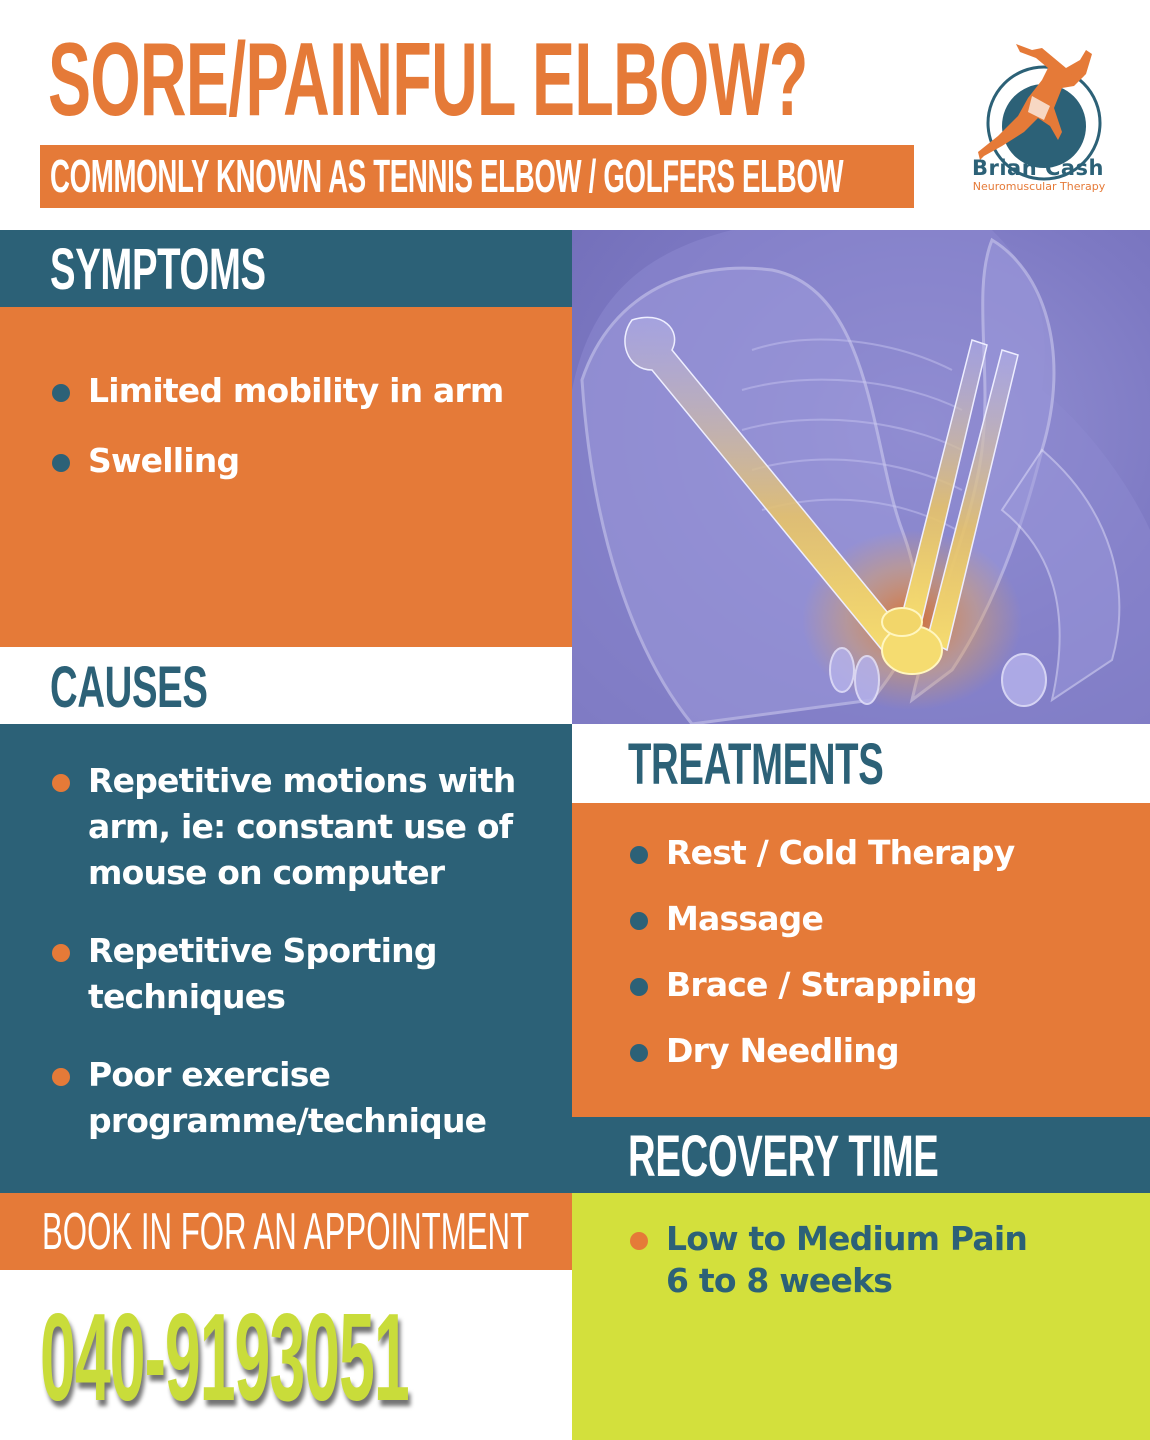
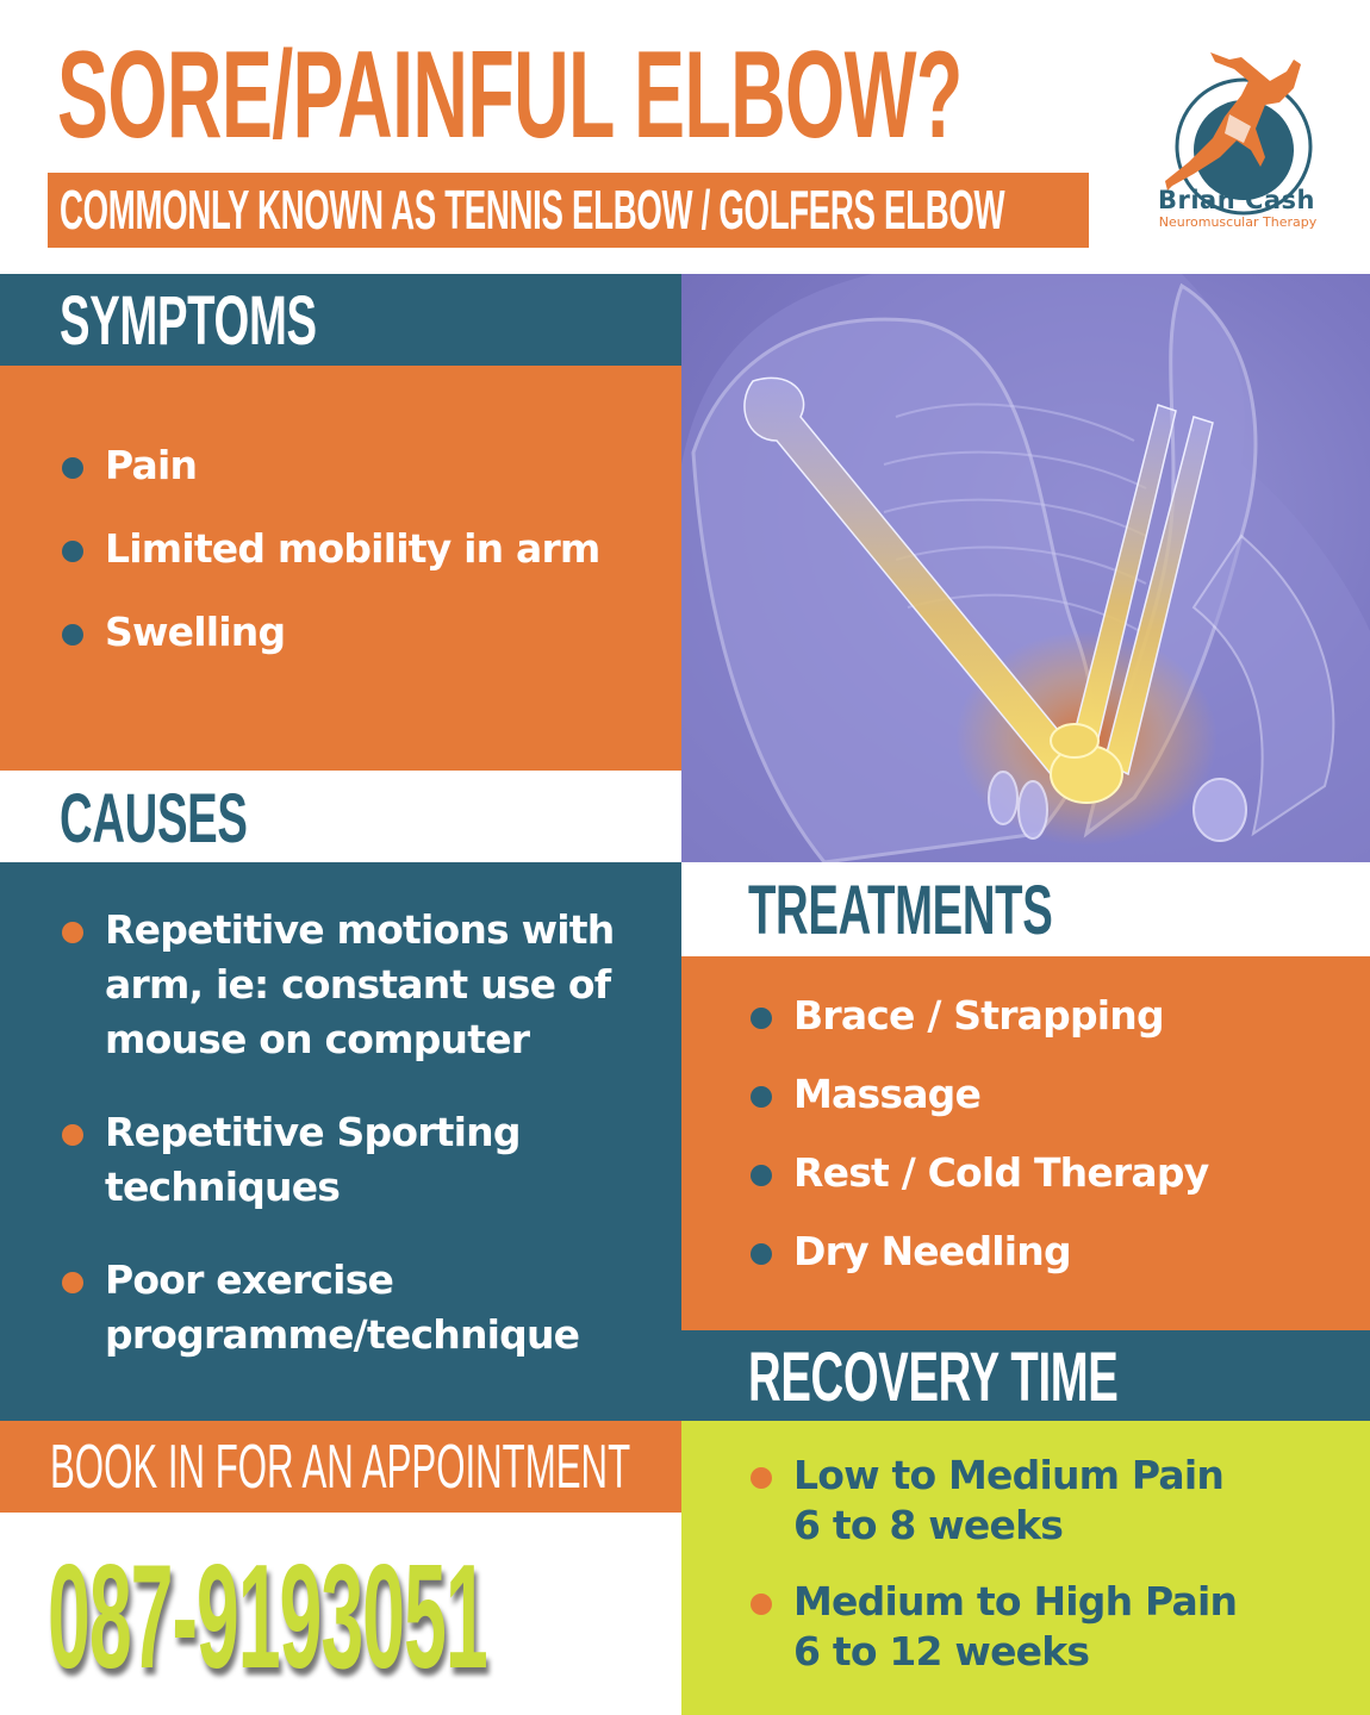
  SORE/PAINFUL ELBOW?
  COMMONLY KNOWN AS TENNIS ELBOW / GOLFERS ELBOW
  Brian Cash
  Neuromuscular Therapy
  SYMPTOMS
+ Pain
  Limited mobility in arm
  Swelling
  CAUSES
  Repetitive motions with arm, ie: constant use of mouse on computer
  Repetitive Sporting techniques
  Poor exercise programme/technique
  TREATMENTS
- Rest / Cold Therapy
+ Brace / Strapping
  Massage
- Brace / Strapping
+ Rest / Cold Therapy
  Dry Needling
  RECOVERY TIME
  Low to Medium Pain
  6 to 8 weeks
+ Medium to High Pain
+ 6 to 12 weeks
  BOOK IN FOR AN APPOINTMENT
- 040-9193051
+ 087-9193051
